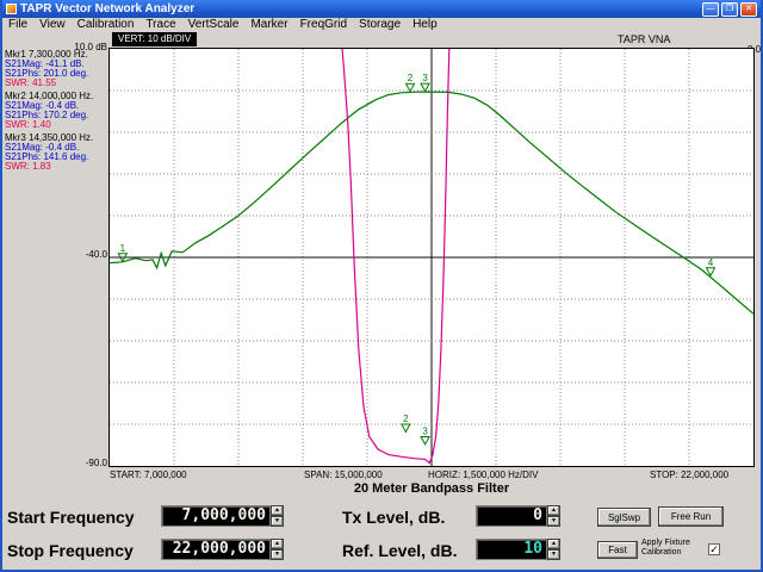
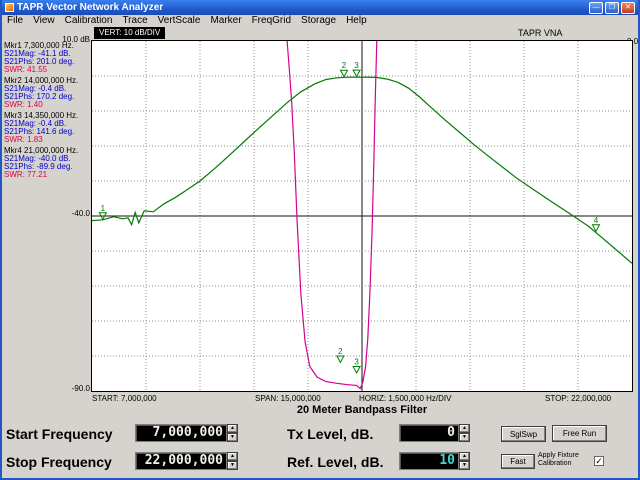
  TAPR Vector Network Analyzer
  File
  View
  Calibration
  Trace
  VertScale
  Marker
  FreqGrid
  Storage
  Help
  VERT: 10 dB/DIV
  TAPR VNA
  Mkr1 7,300,000 Hz.
  S21Mag: -41.1 dB.
  S21Phs: 201.0 deg.
  SWR: 41.55
  Mkr2 14,000,000 Hz.
  S21Mag: -0.4 dB.
  S21Phs: 170.2 deg.
  SWR: 1.40
  Mkr3 14,350,000 Hz.
  S21Mag: -0.4 dB.
  S21Phs: 141.6 deg.
  SWR: 1.83
+ Mkr4 21,000,000 Hz.
+ S21Mag: -40.0 dB.
+ S21Phs: -89.9 deg.
+ SWR: 77.21
  10.0 dB
  -40.0
  -90.0
  1
  2
  3
  4
  2
  3
  START: 7,000,000
  SPAN: 15,000,000
  HORIZ: 1,500,000 Hz/DIV
  STOP: 22,000,000
  20 Meter Bandpass Filter
  Start Frequency
  7,000,000
  Tx Level, dB.
  0
  SglSwp
  Free Run
  Stop Frequency
  22,000,000
  Ref. Level, dB.
  10
  Fast
  ✓
